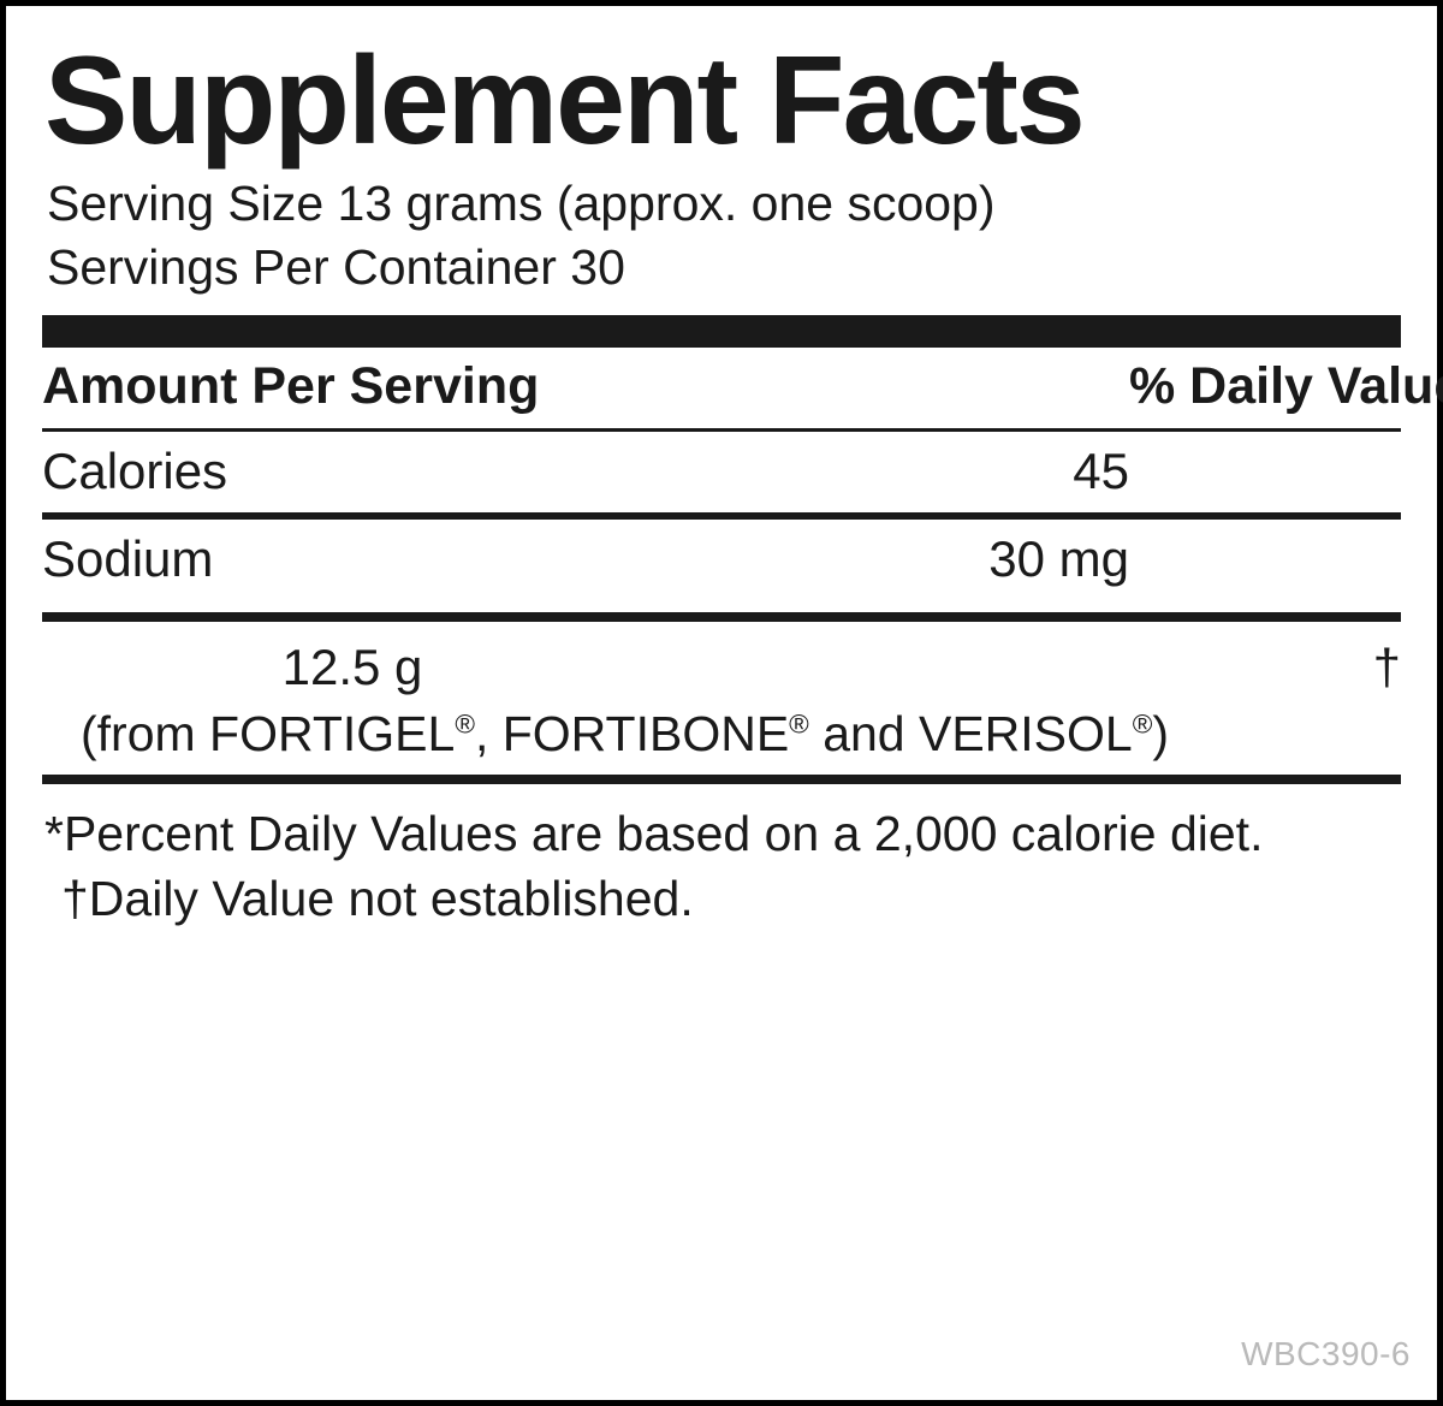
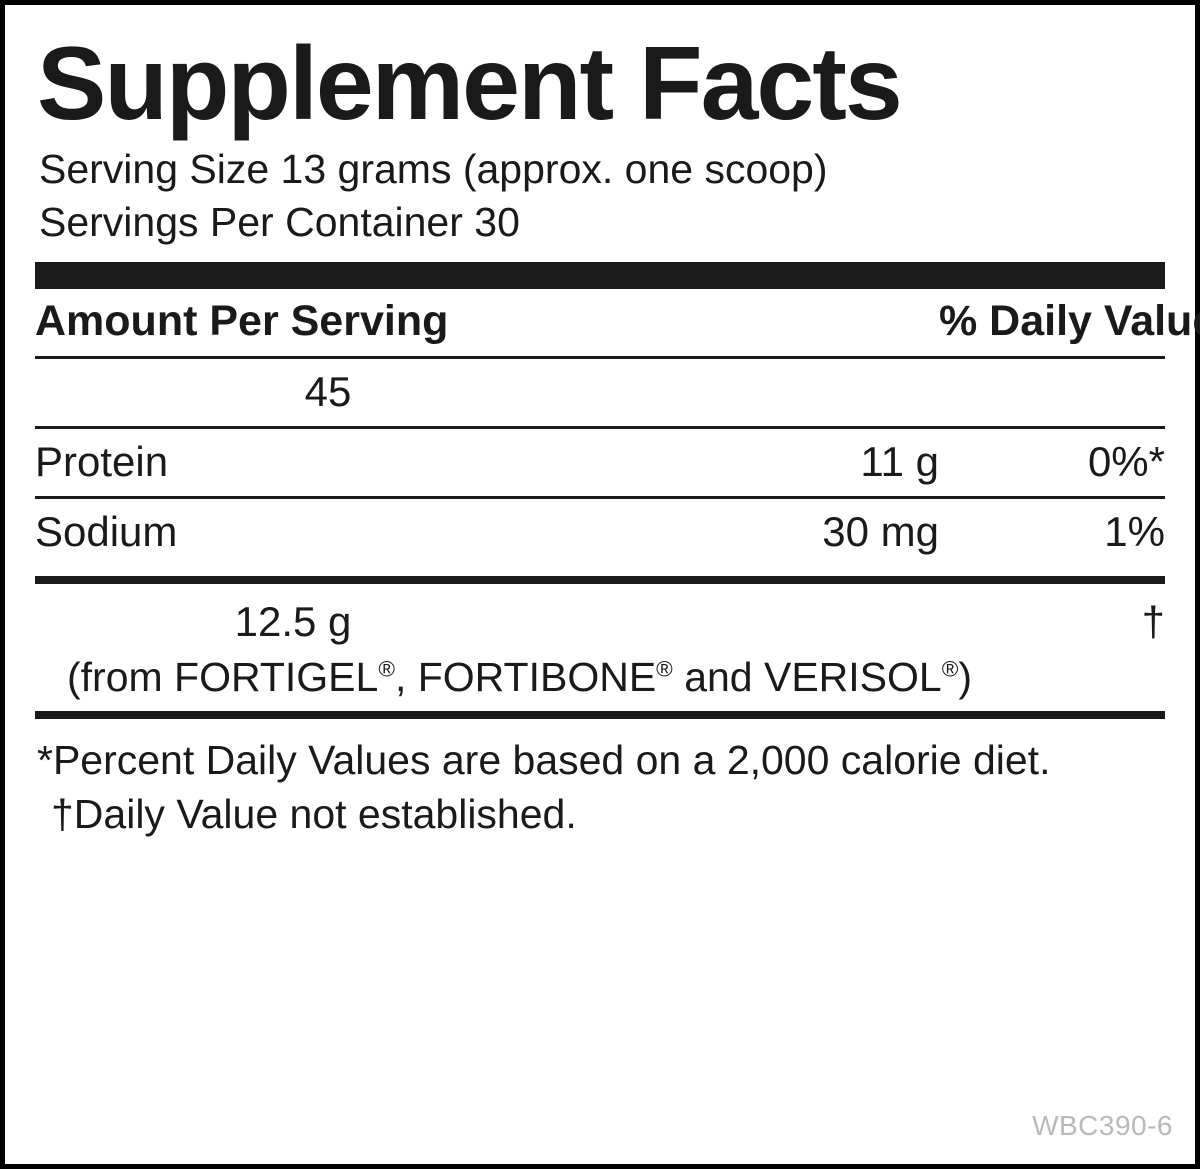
  Supplement Facts
  Serving Size 13 grams (approx. one scoop)
  Servings Per Container 30
  Amount Per Serving
  % Daily Valu
- Calories
  45
+ Protein
+ 11 g
+ 0%*
  Sodium
  30 mg
+ 1%
  12.5 g
  †
  (from FORTIGEL®, FORTIBONE® and VERISOL®)
  *Percent Daily Values are based on a 2,000 calorie diet.
  †Daily Value not established.
  WBC390-6
